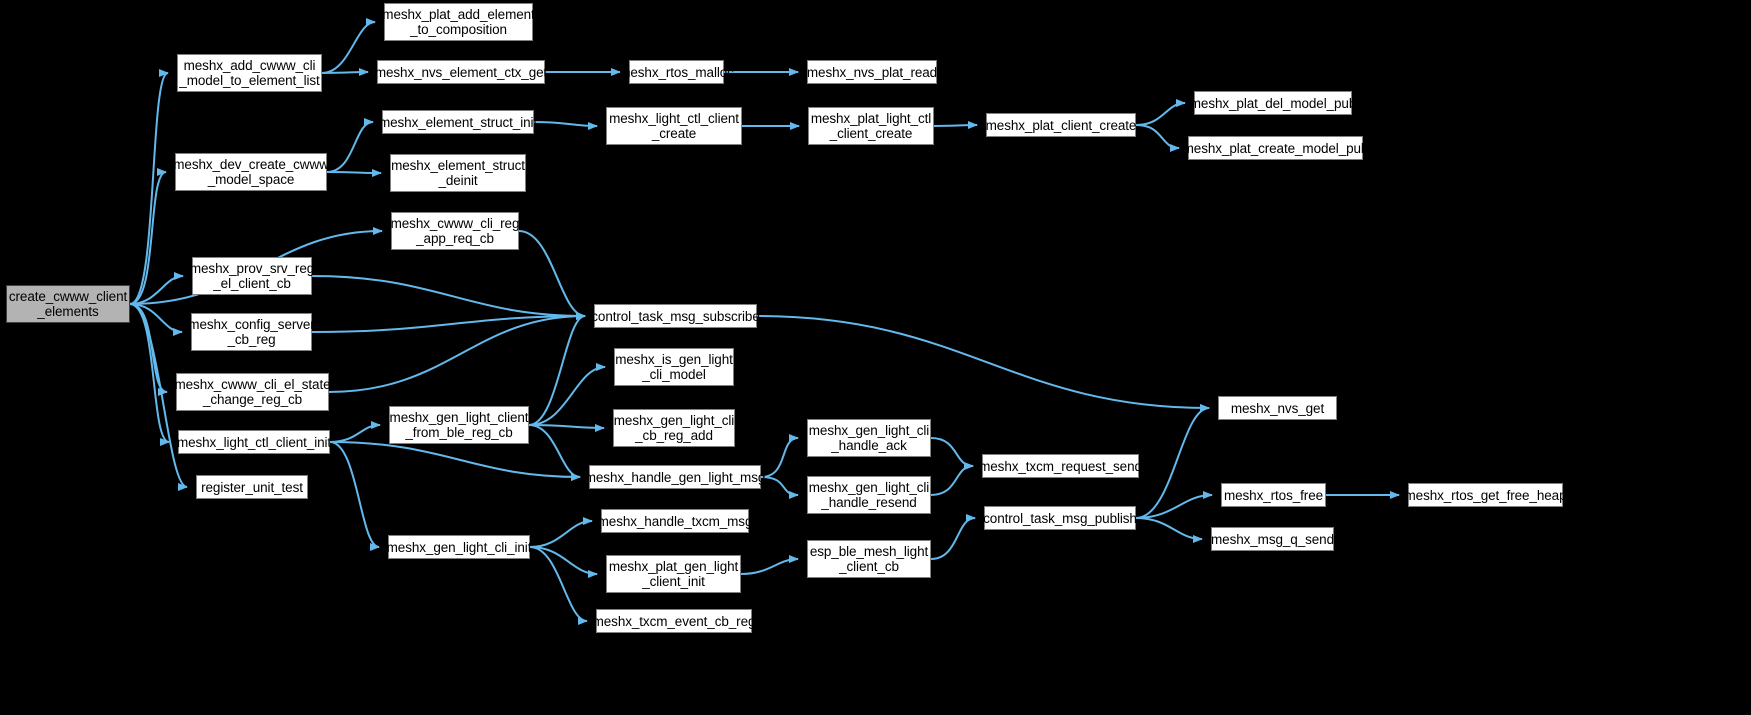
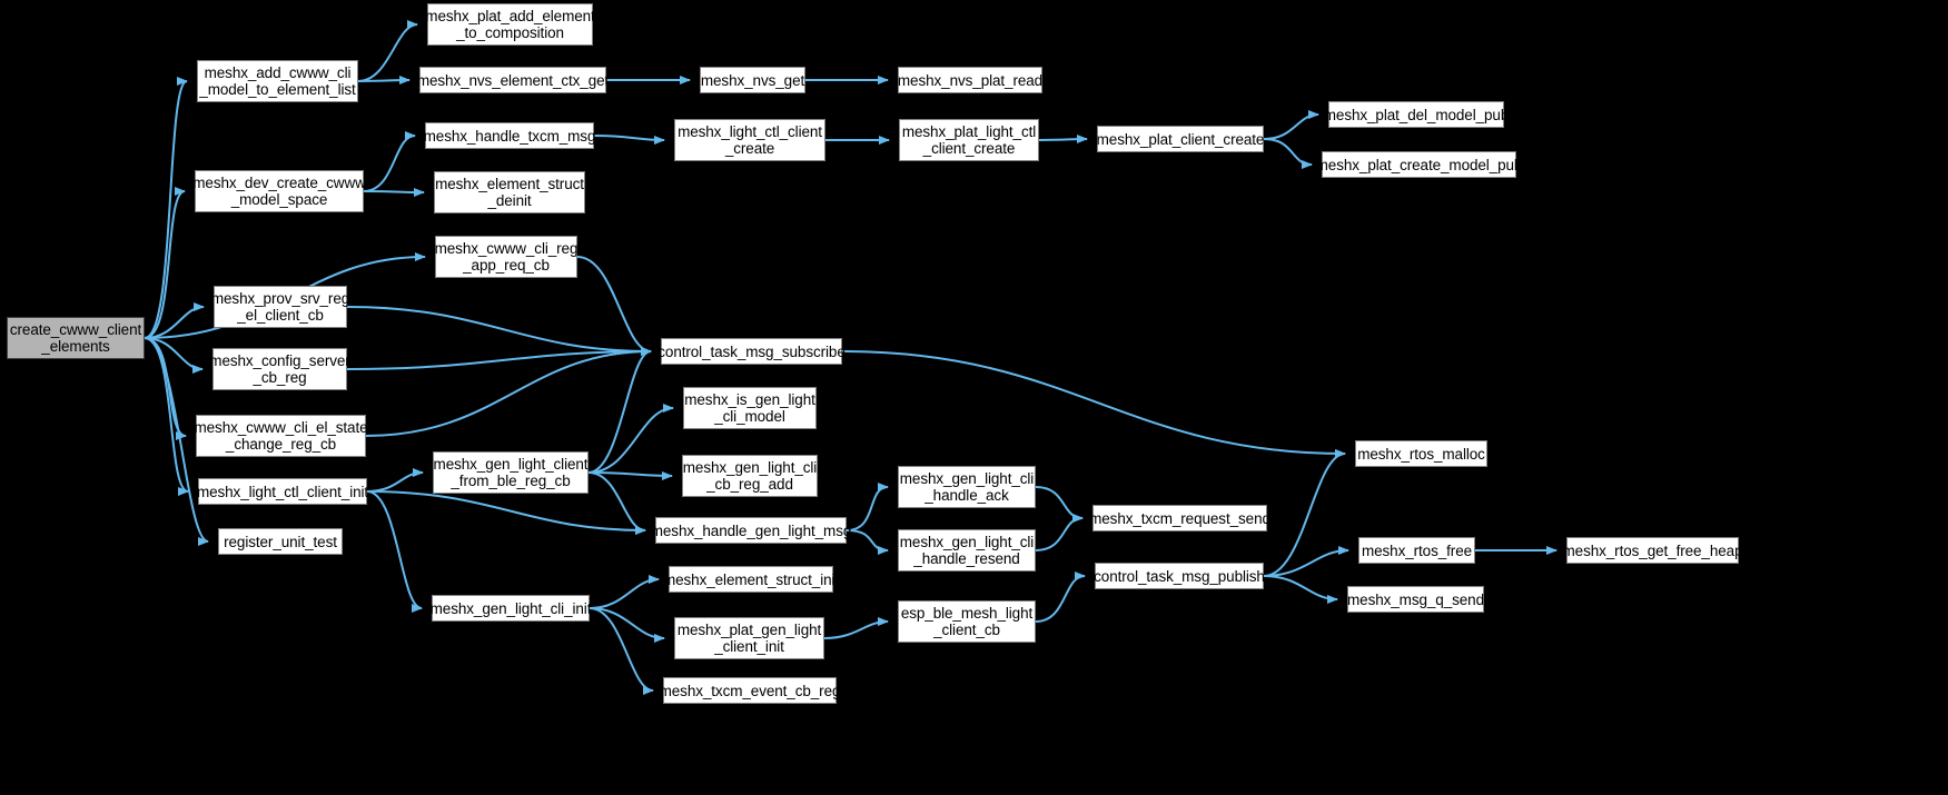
  create_cwww_client
  _elements
  meshx_add_cwww_cli
  _model_to_element_list
  meshx_plat_add_element
  _to_composition
  meshx_nvs_element_ctx_get
- meshx_rtos_malloc
+ meshx_nvs_get
  meshx_nvs_plat_read
- meshx_element_struct_init
+ meshx_handle_txcm_msg
  meshx_light_ctl_client
  _create
  meshx_plat_light_ctl
  _client_create
  meshx_plat_client_create
  meshx_plat_del_model_pub
  meshx_plat_create_model_pub
  meshx_dev_create_cwww
  _model_space
  meshx_element_struct
  _deinit
  meshx_cwww_cli_reg
  _app_req_cb
  meshx_prov_srv_reg
  _el_client_cb
  meshx_config_server
  _cb_reg
  control_task_msg_subscribe
  meshx_cwww_cli_el_state
  _change_reg_cb
  meshx_is_gen_light
  _cli_model
  meshx_light_ctl_client_init
  meshx_gen_light_client
  _from_ble_reg_cb
  meshx_gen_light_cli
  _cb_reg_add
  meshx_gen_light_cli
  _handle_ack
  meshx_handle_gen_light_msg
  meshx_gen_light_cli
  _handle_resend
  meshx_txcm_request_send
  register_unit_test
- meshx_nvs_get
+ meshx_rtos_malloc
  meshx_rtos_free
  meshx_rtos_get_free_heap
  control_task_msg_publish
  meshx_msg_q_send
- meshx_handle_txcm_msg
+ meshx_element_struct_init
  meshx_gen_light_cli_init
  meshx_plat_gen_light
  _client_init
  esp_ble_mesh_light
  _client_cb
  meshx_txcm_event_cb_reg
